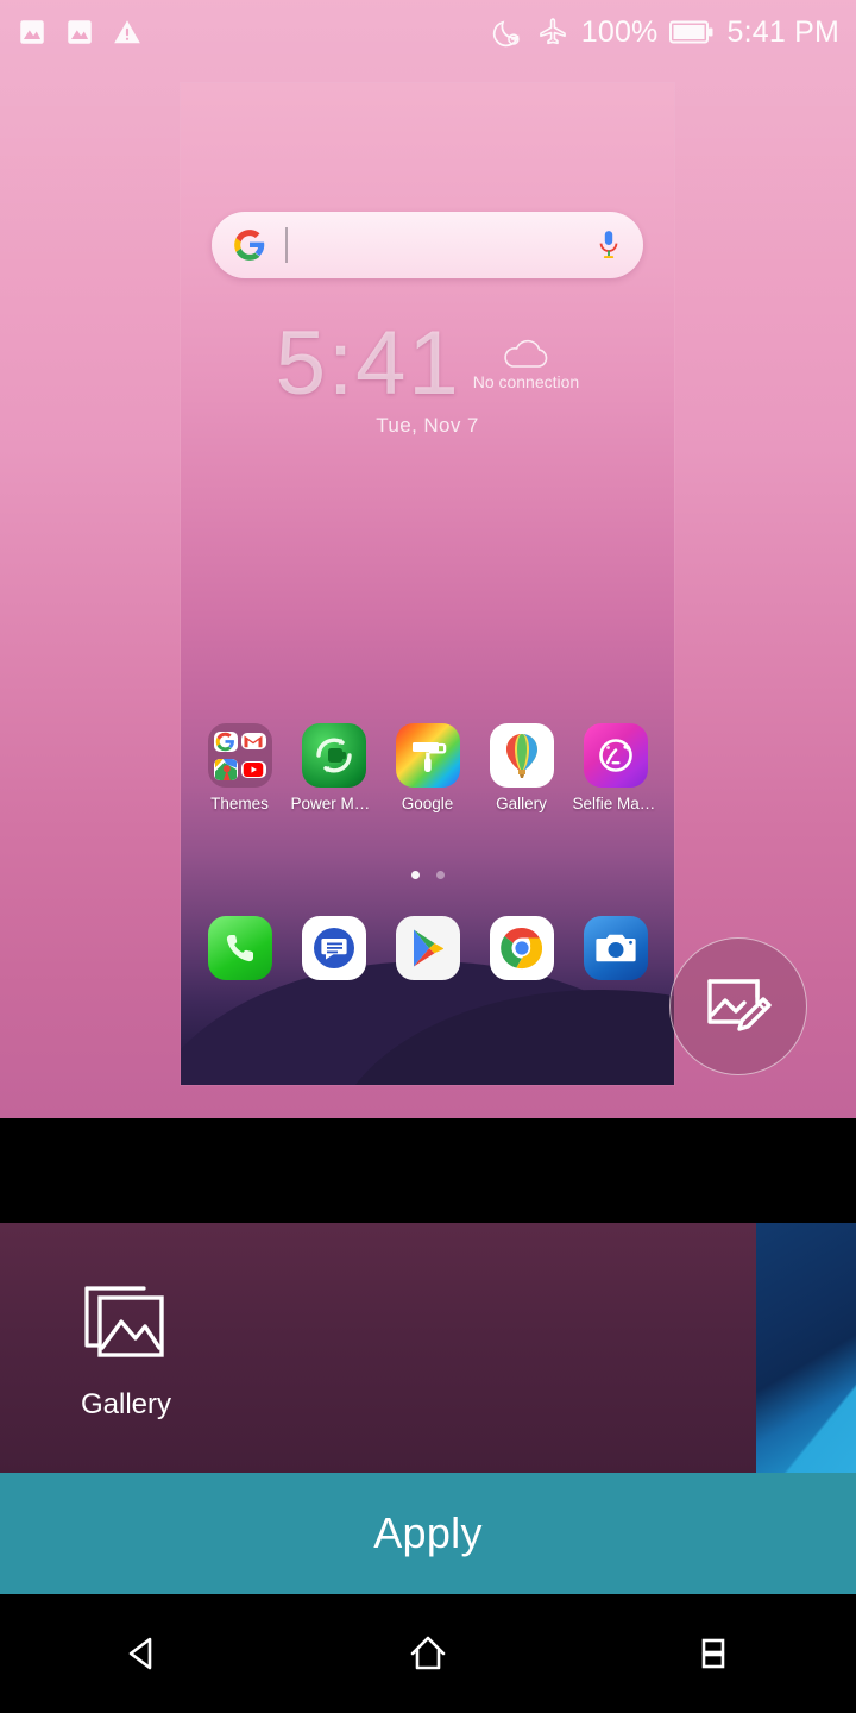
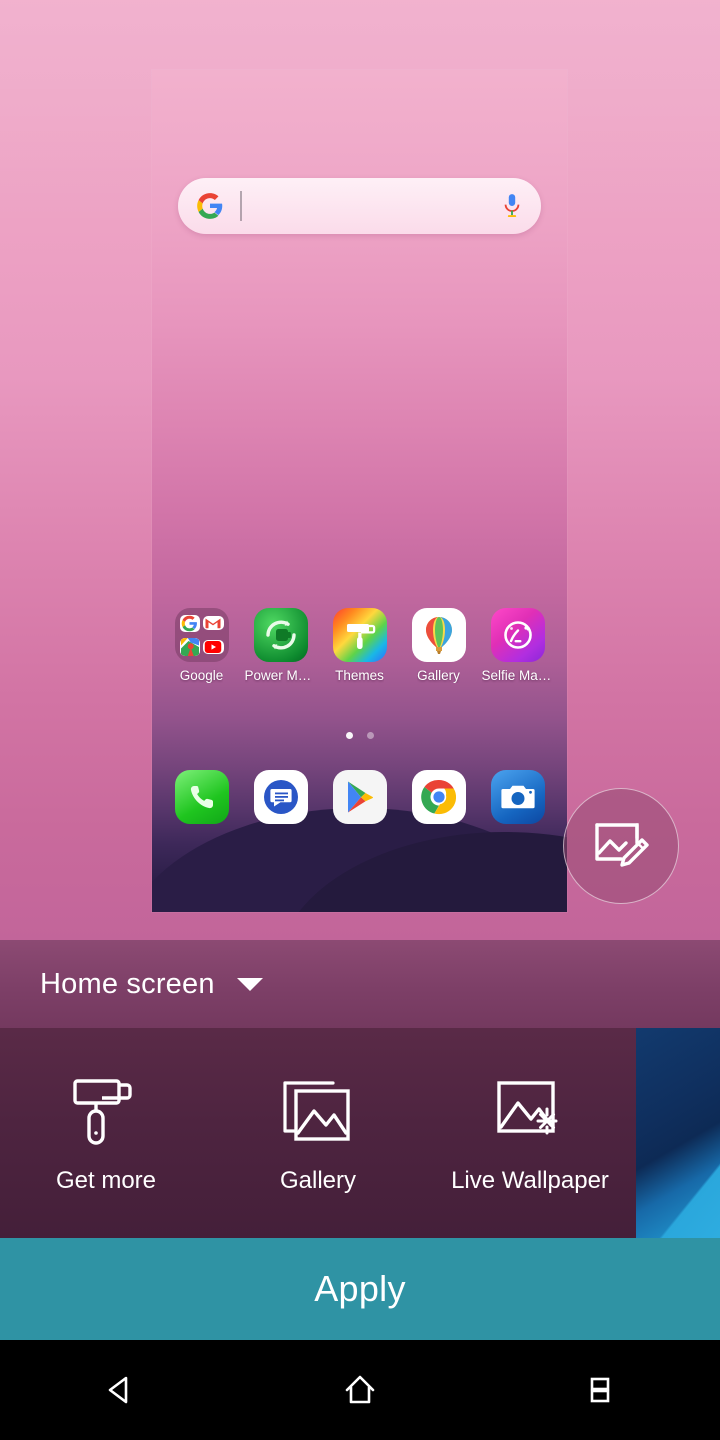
- 100%
- 5:41 PM
- 5:41
- No connection
- Tue, Nov 7
- Themes
+ Google
  Power Ma...
- Google
+ Themes
  Gallery
  Selfie Mas..
+ Home screen
+ Get more
  Gallery
+ Live Wallpaper
  Apply
